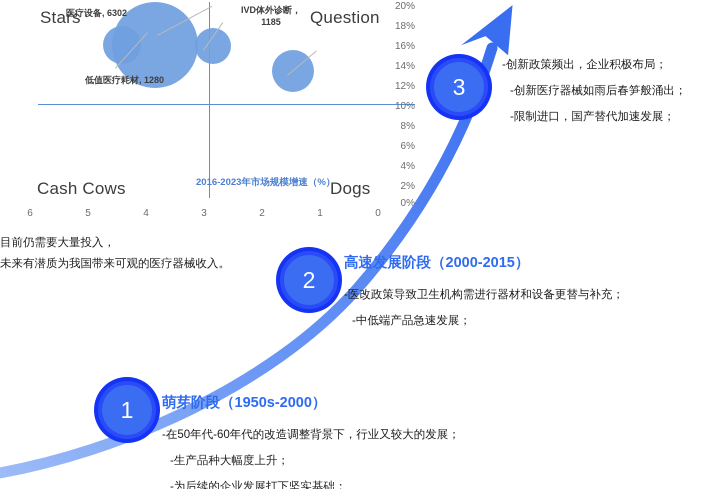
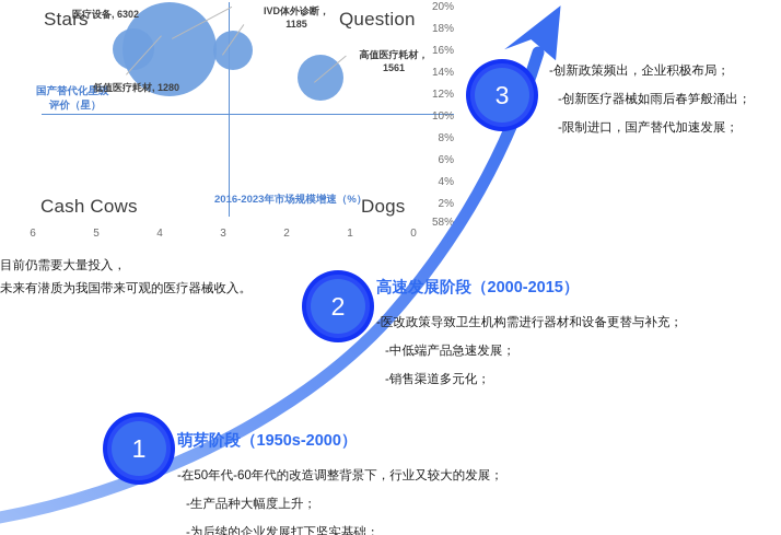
  20%
  18%
  16%
  14%
  12%
  10%
  8%
  6%
  4%
  2%
- 0%
+ 58%
  6
  5
  4
  3
  2
  1
  0
  Stars
  Question
  Cash Cows
  Dogs
+ 国产替代化星级
+ 评价（星）
  2016-2023年市场规模增速（%）
  医疗设备, 6302
  低值医疗耗材, 1280
  IVD体外诊断，
  1185
+ 高值医疗耗材，
+ 1561
  目前仍需要大量投入，
  未来有潜质为我国带来可观的医疗器械收入。
  3
  -创新政策频出，企业积极布局；
  -创新医疗器械如雨后春笋般涌出；
  -限制进口，国产替代加速发展；
  2
  高速发展阶段（2000-2015）
  -医改政策导致卫生机构需进行器材和设备更替与补充；
  -中低端产品急速发展；
+ -销售渠道多元化；
  1
  萌芽阶段（1950s-2000）
  -在50年代-60年代的改造调整背景下，行业又较大的发展；
  -生产品种大幅度上升；
  -为后续的企业发展打下坚实基础；
